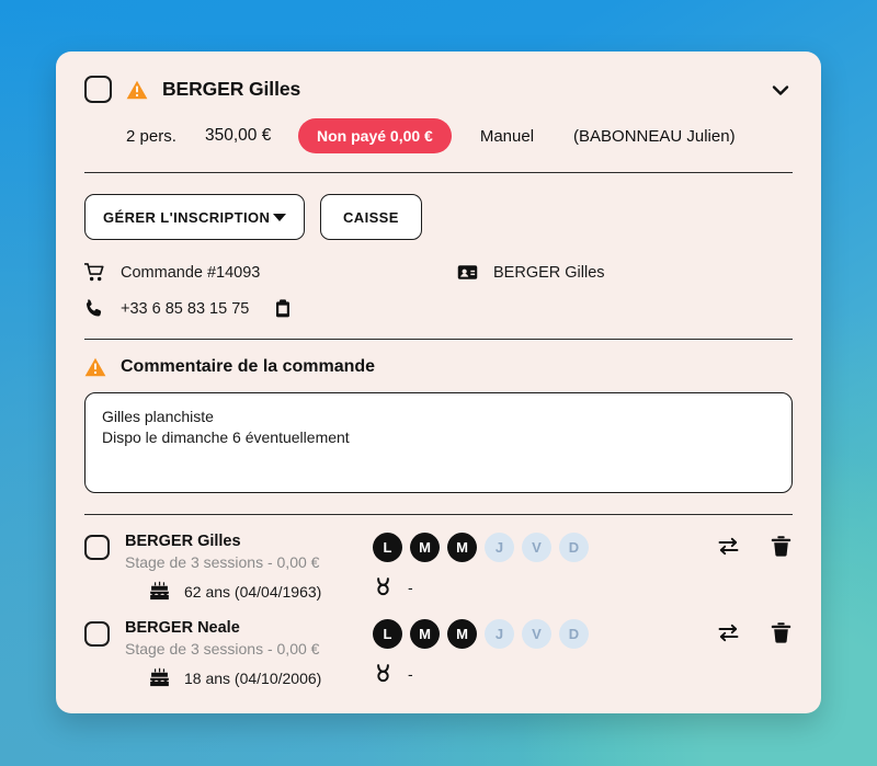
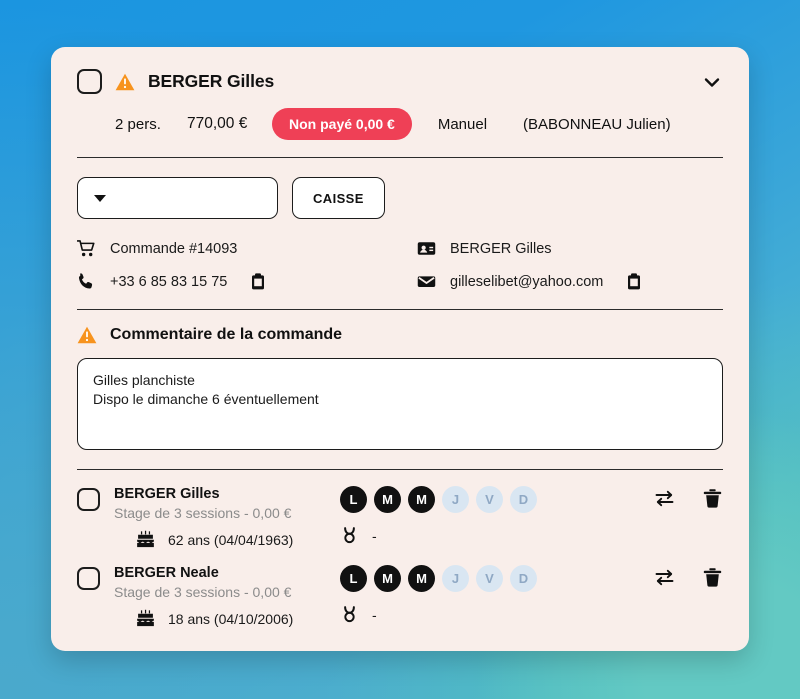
  BERGER Gilles
  2 pers.
- 350,00 €
+ 770,00 €
  Non payé 0,00 €
  Manuel
  (BABONNEAU Julien)
- GÉRER L'INSCRIPTION
  CAISSE
  Commande #14093
  BERGER Gilles
  +33 6 85 83 15 75
+ gilleselibet@yahoo.com
  Commentaire de la commande
  Gilles planchiste
  Dispo le dimanche 6 éventuellement
  BERGER Gilles
  Stage de 3 sessions - 0,00 €
  62 ans (04/04/1963)
  L
  M
  M
  J
  V
  D
  -
  BERGER Neale
  Stage de 3 sessions - 0,00 €
  18 ans (04/10/2006)
  L
  M
  M
  J
  V
  D
  -
